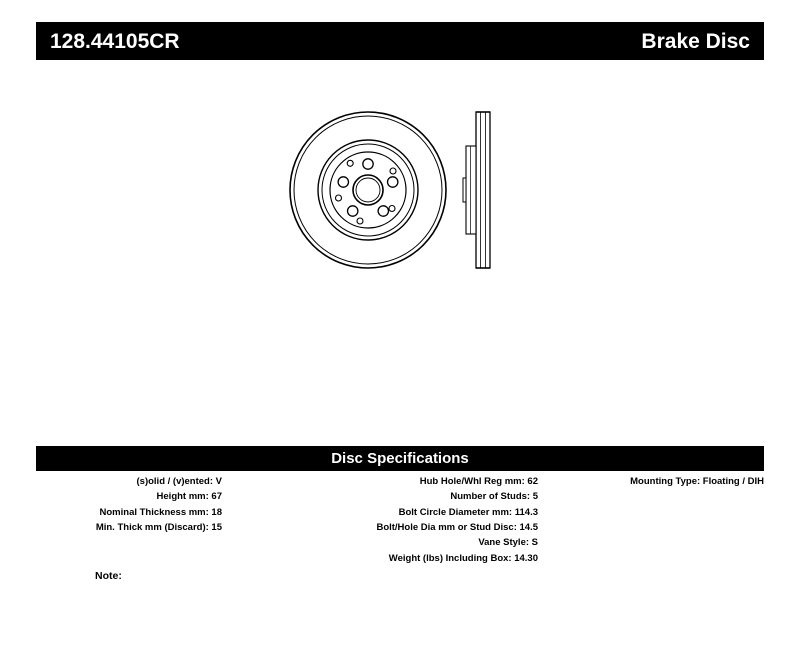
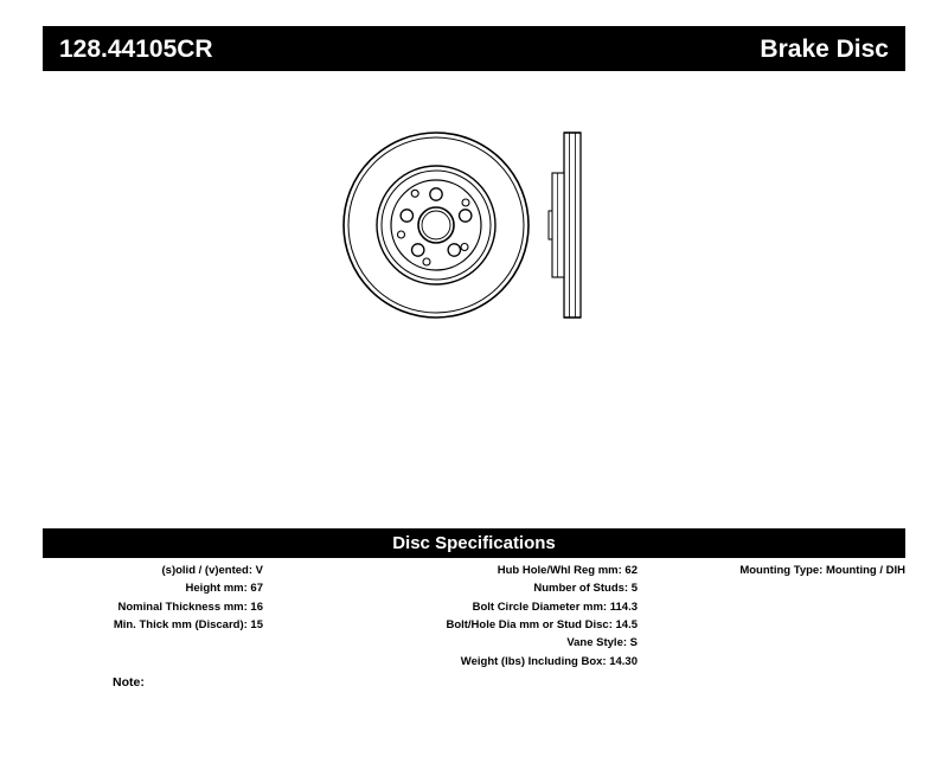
  128.44105CR
  Brake Disc
  Disc Specifications
  (s)olid / (v)ented: V
  Height mm: 67
- Nominal Thickness mm: 18
+ Nominal Thickness mm: 16
  Min. Thick mm (Discard): 15
  Hub Hole/Whl Reg mm: 62
  Number of Studs: 5
  Bolt Circle Diameter mm: 114.3
  Bolt/Hole Dia mm or Stud Disc: 14.5
  Vane Style: S
  Weight (lbs) Including Box: 14.30
- Mounting Type: Floating / DIH
+ Mounting Type: Mounting / DIH
  Note:
